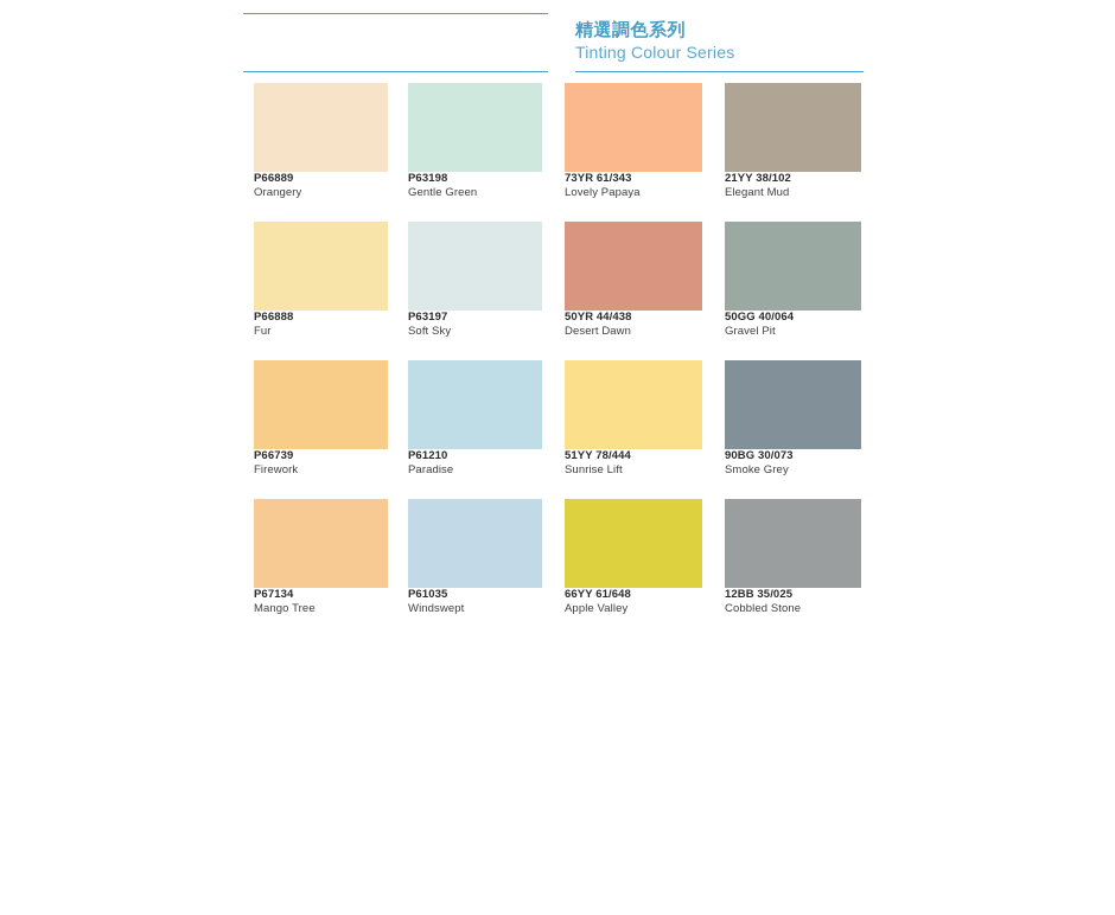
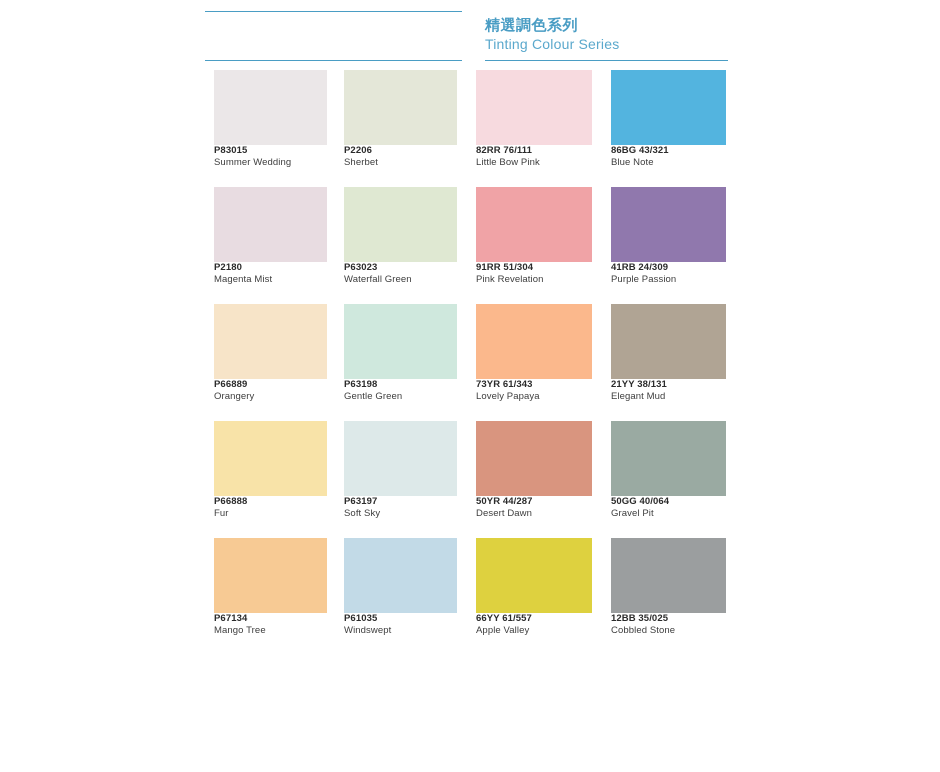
  精選調色系列
  Tinting Colour Series
+ P83015
+ Summer Wedding
+ P2206
+ Sherbet
+ 82RR 76/111
+ Little Bow Pink
+ 86BG 43/321
+ Blue Note
+ P2180
+ Magenta Mist
+ P63023
+ Waterfall Green
+ 91RR 51/304
+ Pink Revelation
+ 41RB 24/309
+ Purple Passion
  P66889
  Orangery
  P63198
  Gentle Green
  73YR 61/343
  Lovely Papaya
- 21YY 38/102
+ 21YY 38/131
  Elegant Mud
  P66888
  Fur
  P63197
  Soft Sky
- 50YR 44/438
+ 50YR 44/287
  Desert Dawn
  50GG 40/064
  Gravel Pit
- P66739
- Firework
- P61210
- Paradise
- 51YY 78/444
- Sunrise Lift
- 90BG 30/073
- Smoke Grey
  P67134
  Mango Tree
  P61035
  Windswept
- 66YY 61/648
+ 66YY 61/557
  Apple Valley
  12BB 35/025
  Cobbled Stone
